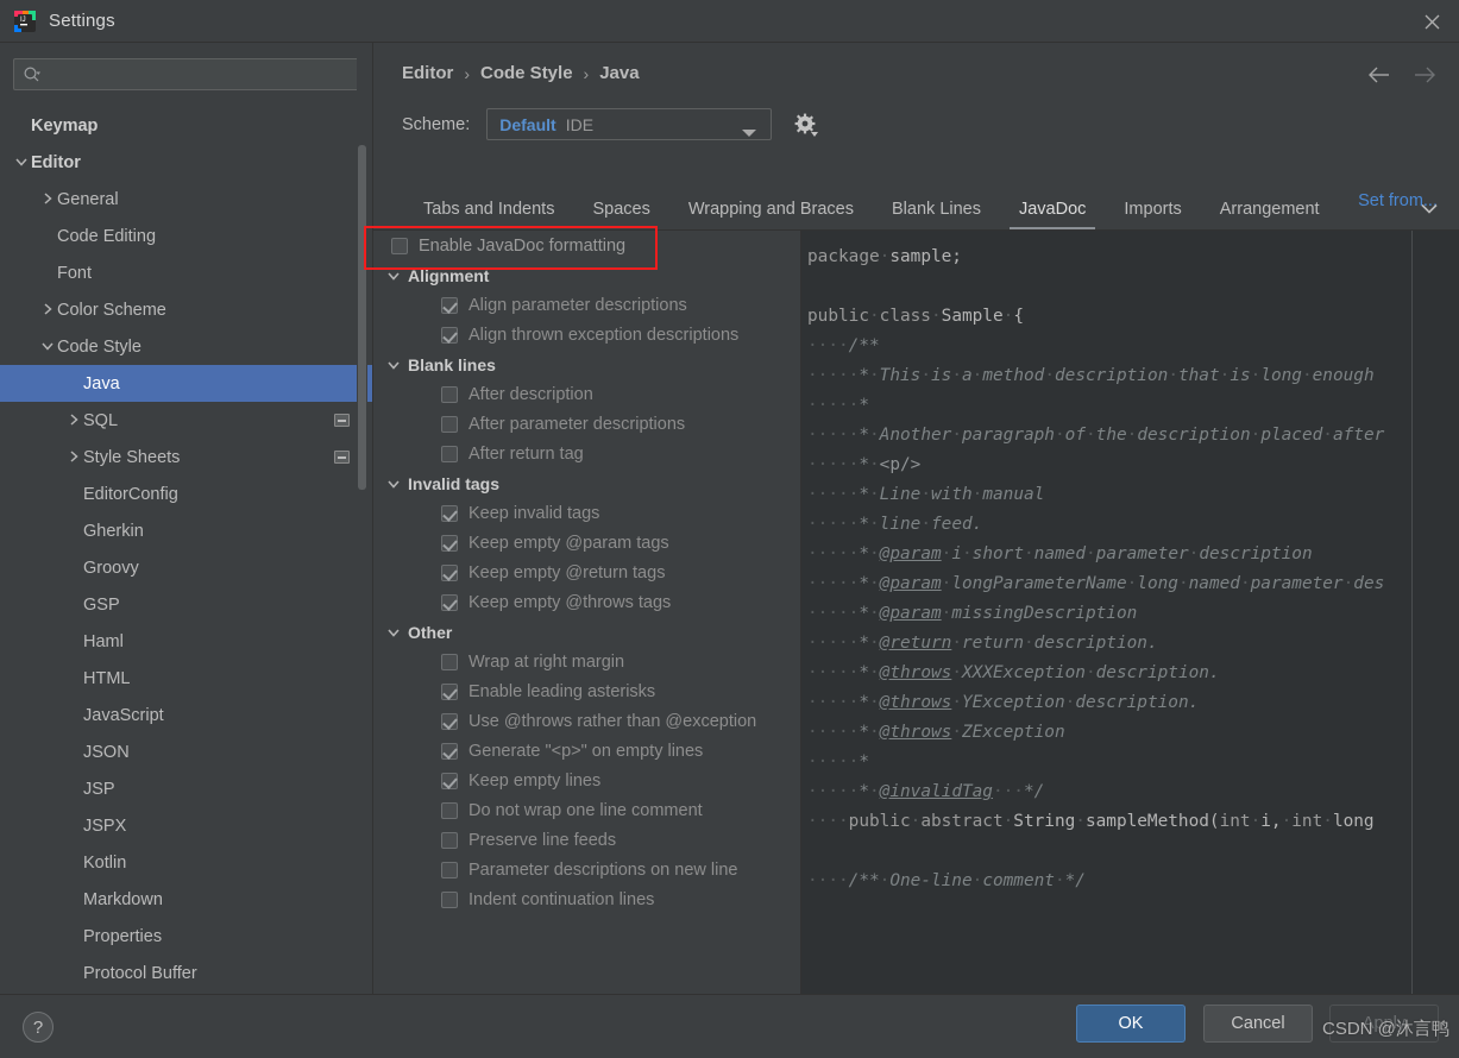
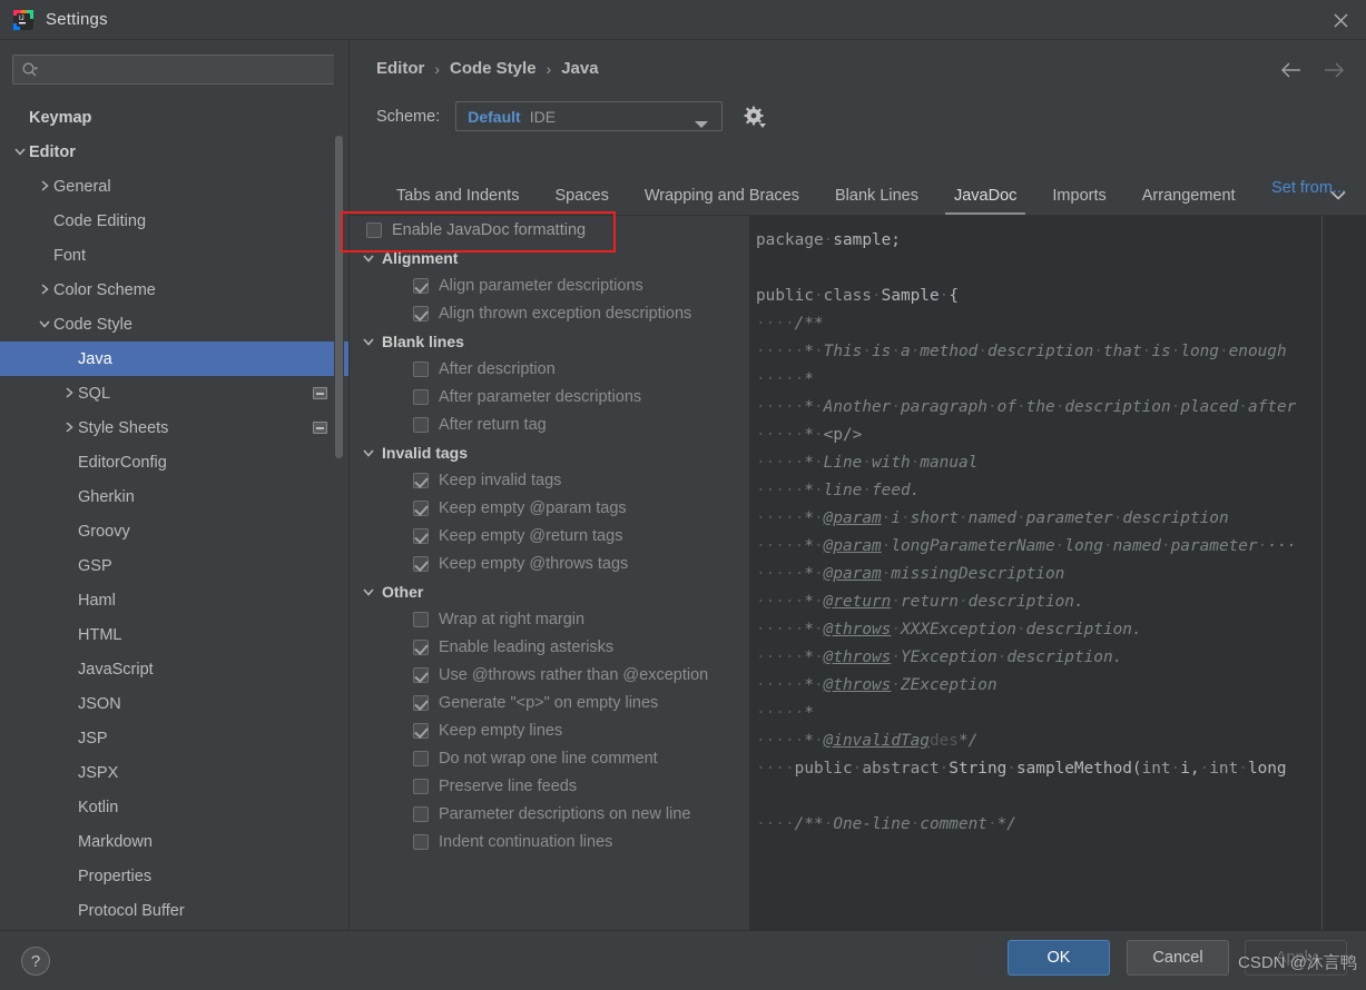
  Settings
  Keymap
  Editor
  General
  Code Editing
  Font
  Color Scheme
  Code Style
  Java
  SQL
  Style Sheets
  EditorConfig
  Gherkin
  Groovy
  GSP
  Haml
  HTML
  JavaScript
  JSON
  JSP
  JSPX
  Kotlin
  Markdown
  Properties
  Protocol Buffer
  Editor
  ›
  Code Style
  ›
  Java
  Scheme:
  Default
  IDE
  Set from...
  Tabs and Indents
  Spaces
  Wrapping and Braces
  Blank Lines
  JavaDoc
  Imports
  Arrangement
  Enable JavaDoc formatting
  Alignment
  Align parameter descriptions
  Align thrown exception descriptions
  Blank lines
  After description
  After parameter descriptions
  After return tag
  Invalid tags
  Keep invalid tags
  Keep empty @param tags
  Keep empty @return tags
  Keep empty @throws tags
  Other
  Wrap at right margin
  Enable leading asterisks
  Use @throws rather than @exception
  Generate "<p>" on empty lines
  Keep empty lines
  Do not wrap one line comment
  Preserve line feeds
  Parameter descriptions on new line
  Indent continuation lines
  package·sample;
  public·class·Sample·{
  ····/**
  ·····*·This·is·a·method·description·that·is·long·enough
  ·····*
  ·····*·Another·paragraph·of·the·description·placed·after
  ·····*·<p/>
  ·····*·Line·with·manual
  ·····*·line·feed.
  ·····*·@param·i·short·named·parameter·description
- ·····*·@param·longParameterName·long·named·parameter·des
+ ·····*·@param·longParameterName·long·named·parameter····
  ·····*·@param·missingDescription
  ·····*·@return·return·description.
  ·····*·@throws·XXXException·description.
  ·····*·@throws·YException·description.
  ·····*·@throws·ZException
  ·····*
- ·····*·@invalidTag···*/
+ ·····*·@invalidTagdes*/
  ····public·abstract·String·sampleMethod(int·i,·int·long
  ····/**·One-line·comment·*/
  ?
  OK
  Cancel
  Apply
  CSDN @沐言鸭
